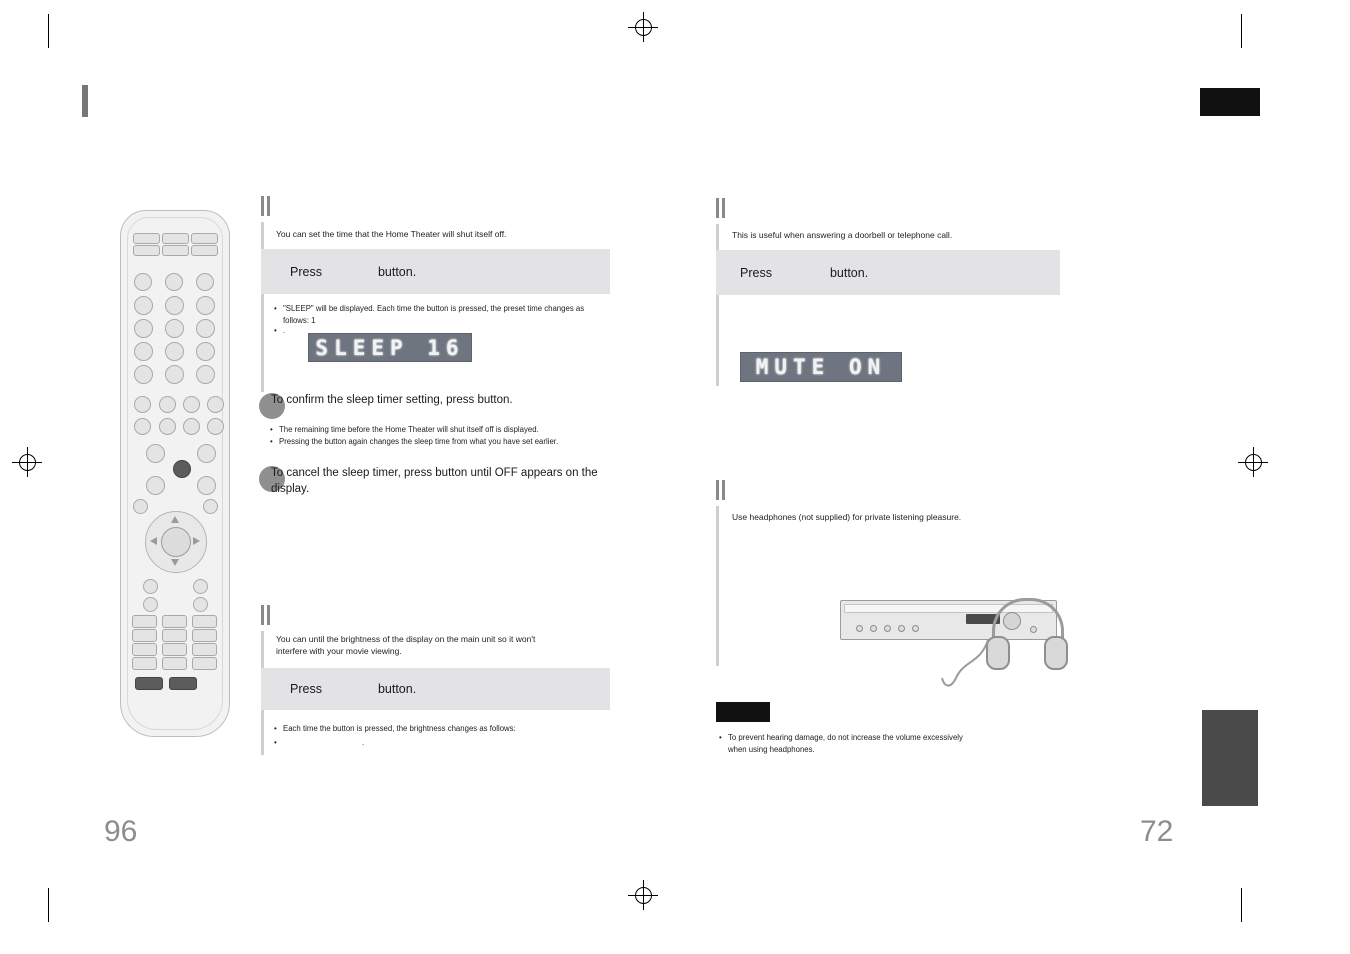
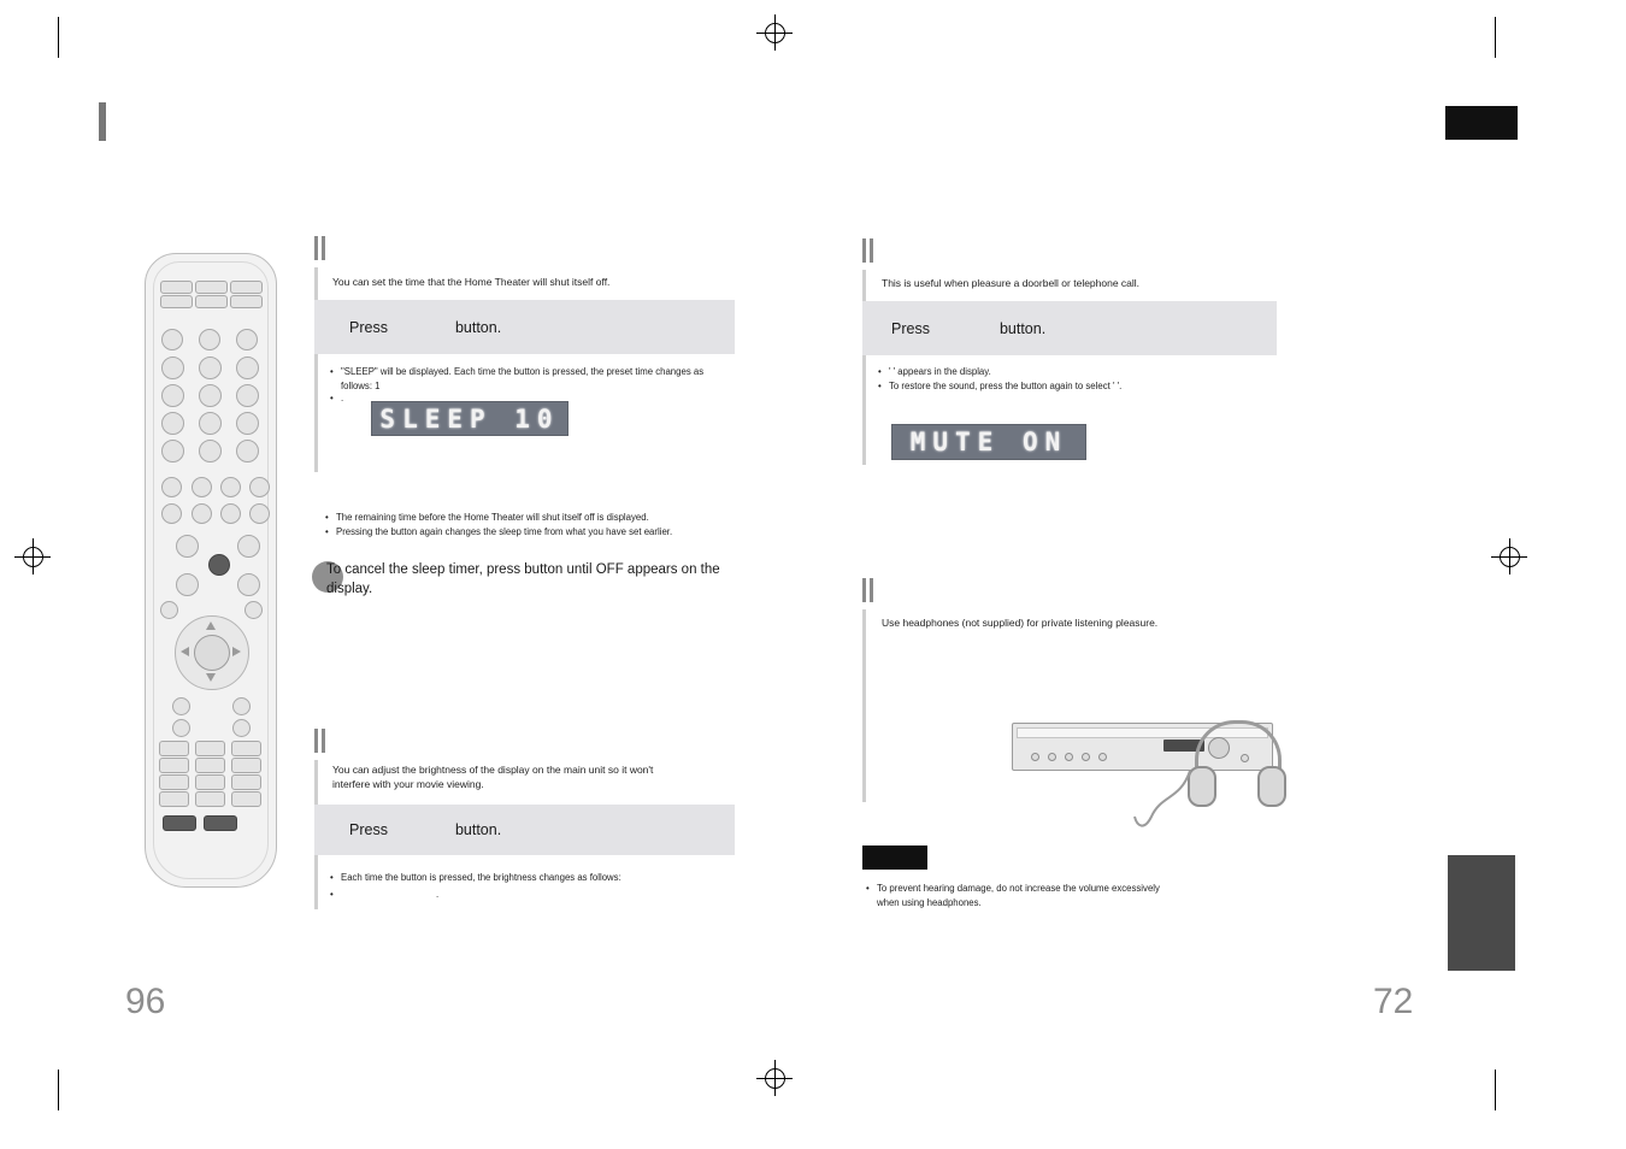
  96
  72
  You can set the time that the Home Theater will shut itself off.
  Press
  button.
  "SLEEP" will be displayed. Each time the button is pressed, the preset time changes as follows: 1
  .
- SLEEP 16
+ SLEEP 10
- To confirm the sleep timer setting, press button.
  The remaining time before the Home Theater will shut itself off is displayed.
  Pressing the button again changes the sleep time from what you have set earlier.
  To cancel the sleep timer, press button until OFF appears on the display.
- You can until the brightness of the display on the main unit so it won't interfere with your movie viewing.
+ You can adjust the brightness of the display on the main unit so it won't interfere with your movie viewing.
  Press
  button.
  Each time the button is pressed, the brightness changes as follows:
  .
- This is useful when answering a doorbell or telephone call.
+ This is useful when pleasure a doorbell or telephone call.
  Press
  button.
+ ' ' appears in the display.
+ To restore the sound, press the button again to select ' '.
  MUTE ON
  Use headphones (not supplied) for private listening pleasure.
  To prevent hearing damage, do not increase the volume excessively when using headphones.
